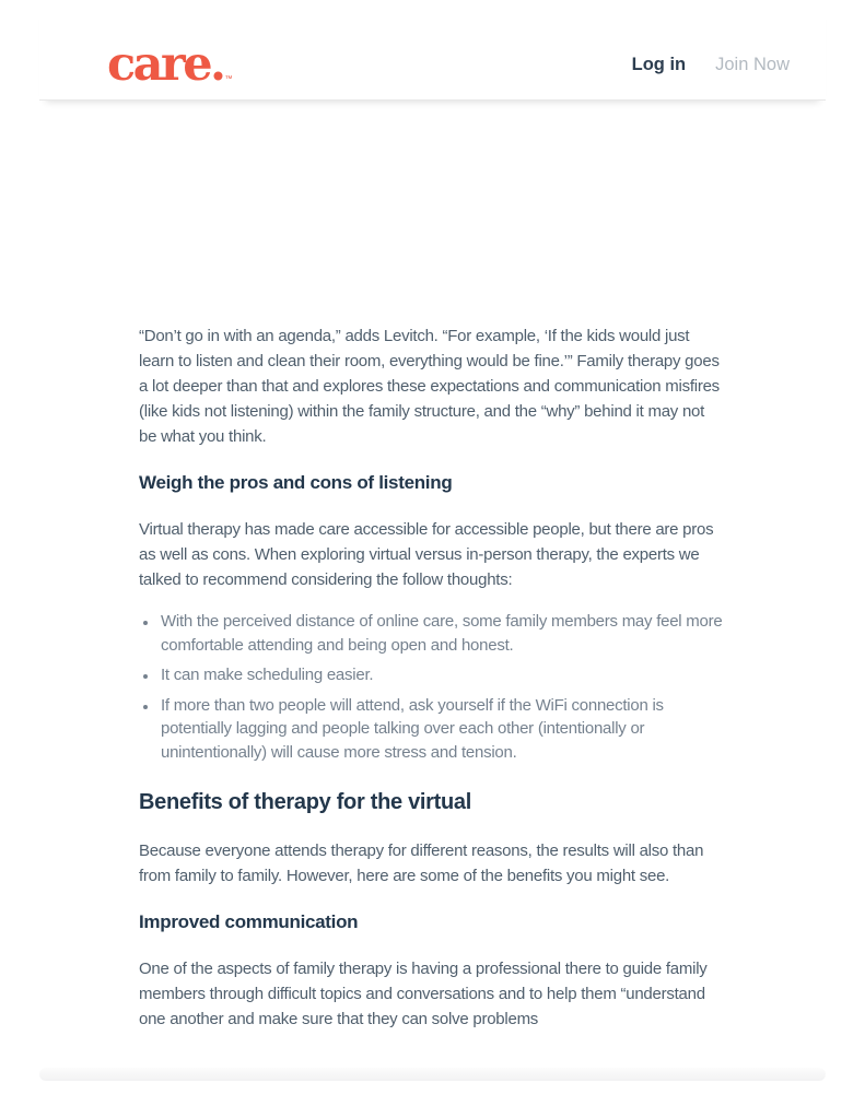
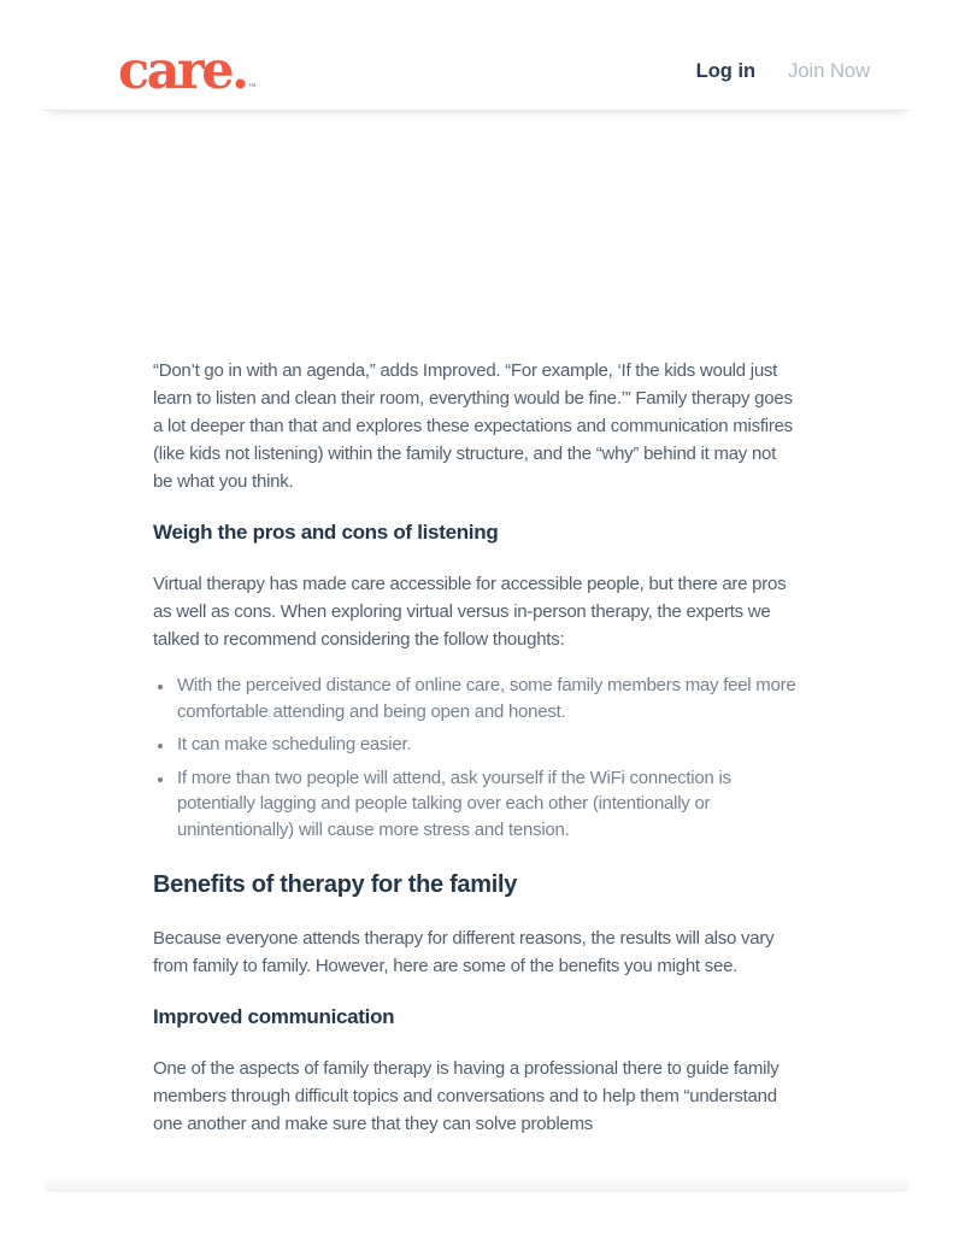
  care.
  Log in
  Join Now
- “Don’t go in with an agenda,” adds Levitch. “For example, ‘If the kids would just learn to listen and clean their room, everything would be fine.’” Family therapy goes a lot deeper than that and explores these expectations and communication misfires (like kids not listening) within the family structure, and the “why” behind it may not be what you think.
+ “Don’t go in with an agenda,” adds Improved. “For example, ‘If the kids would just learn to listen and clean their room, everything would be fine.’” Family therapy goes a lot deeper than that and explores these expectations and communication misfires (like kids not listening) within the family structure, and the “why” behind it may not be what you think.
  Weigh the pros and cons of listening
  Virtual therapy has made care accessible for accessible people, but there are pros as well as cons. When exploring virtual versus in-person therapy, the experts we talked to recommend considering the follow thoughts:
  With the perceived distance of online care, some family members may feel more comfortable attending and being open and honest.
  It can make scheduling easier.
  If more than two people will attend, ask yourself if the WiFi connection is potentially lagging and people talking over each other (intentionally or unintentionally) will cause more stress and tension.
- Benefits of therapy for the virtual
+ Benefits of therapy for the family
- Because everyone attends therapy for different reasons, the results will also than from family to family. However, here are some of the benefits you might see.
+ Because everyone attends therapy for different reasons, the results will also vary from family to family. However, here are some of the benefits you might see.
  Improved communication
  One of the aspects of family therapy is having a professional there to guide family members through difficult topics and conversations and to help them “understand one another and make sure that they can solve problems
